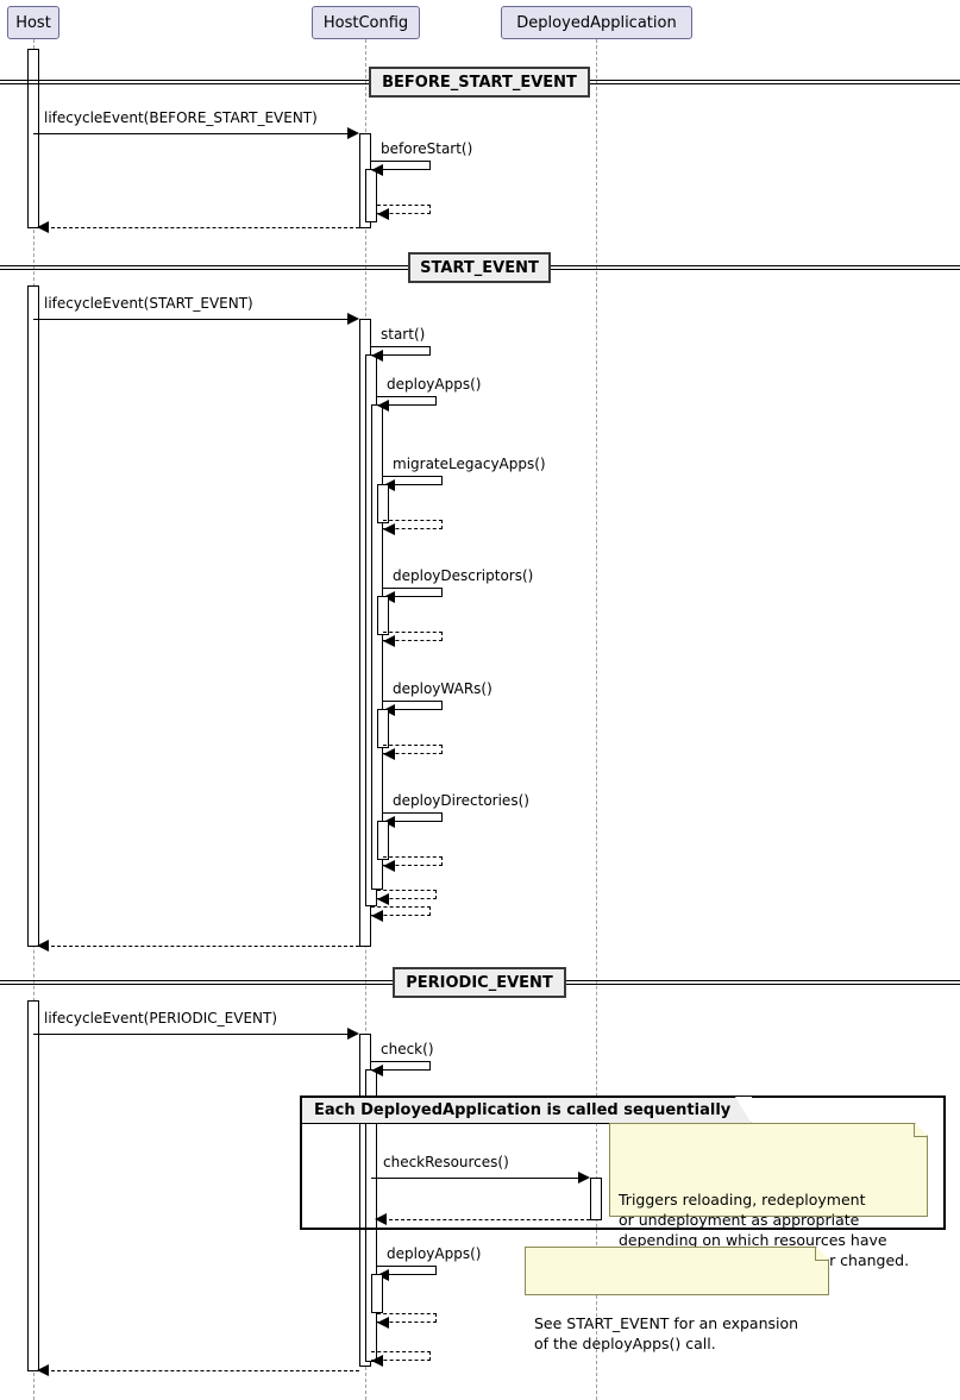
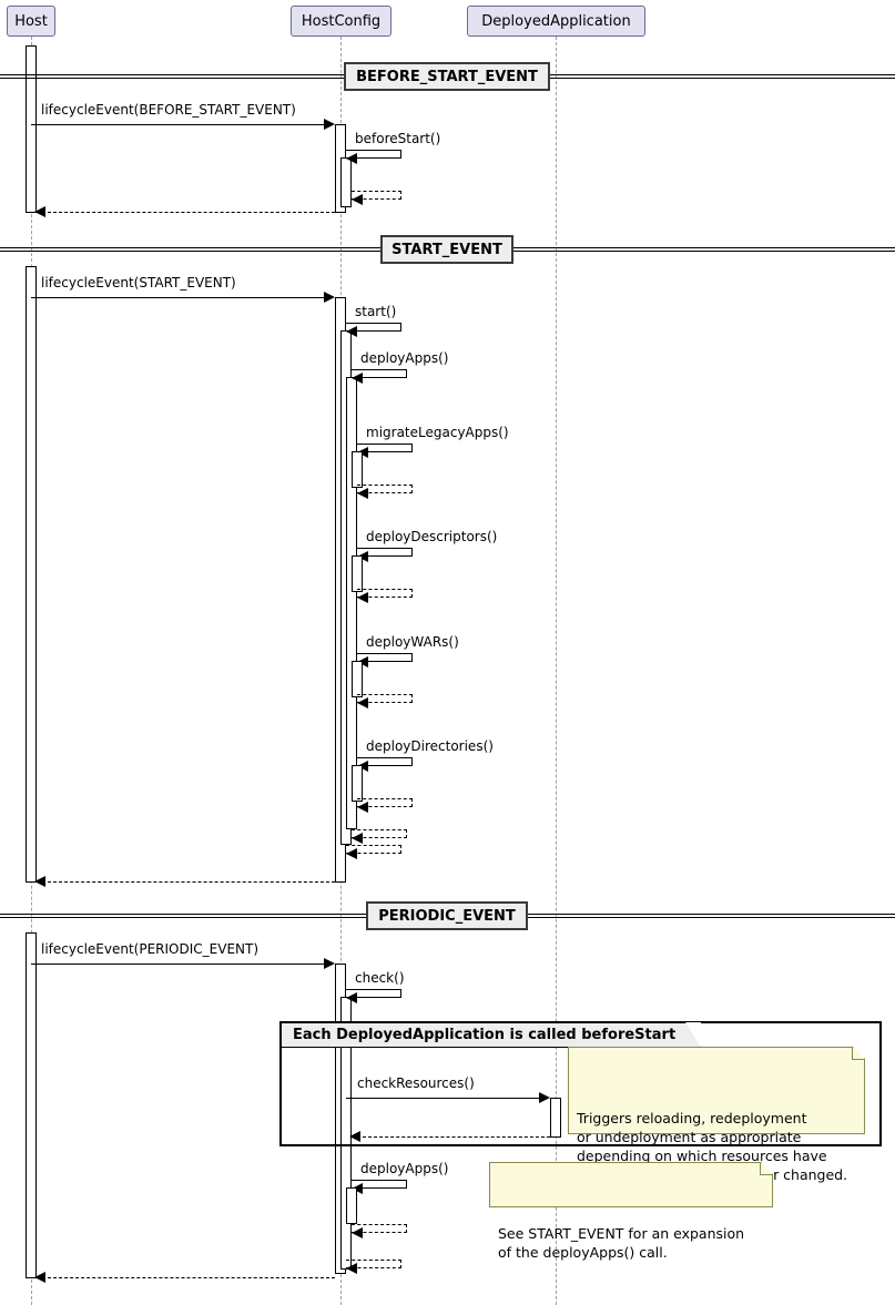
  Host
  HostConfig
  DeployedApplication
  BEFORE_START_EVENT
  lifecycleEvent(BEFORE_START_EVENT)
  beforeStart()
  START_EVENT
  lifecycleEvent(START_EVENT)
  start()
  deployApps()
  migrateLegacyApps()
  deployDescriptors()
  deployWARs()
  deployDirectories()
  PERIODIC_EVENT
  lifecycleEvent(PERIODIC_EVENT)
  check()
- Each DeployedApplication is called sequentially
+ Each DeployedApplication is called beforeStart
  checkResources()
  Triggers reloading, redeployment
  or undeployment as appropriate
  depending on which resources have
  deployApps()
  See START_EVENT for an expansion
  of the deployApps() call.
